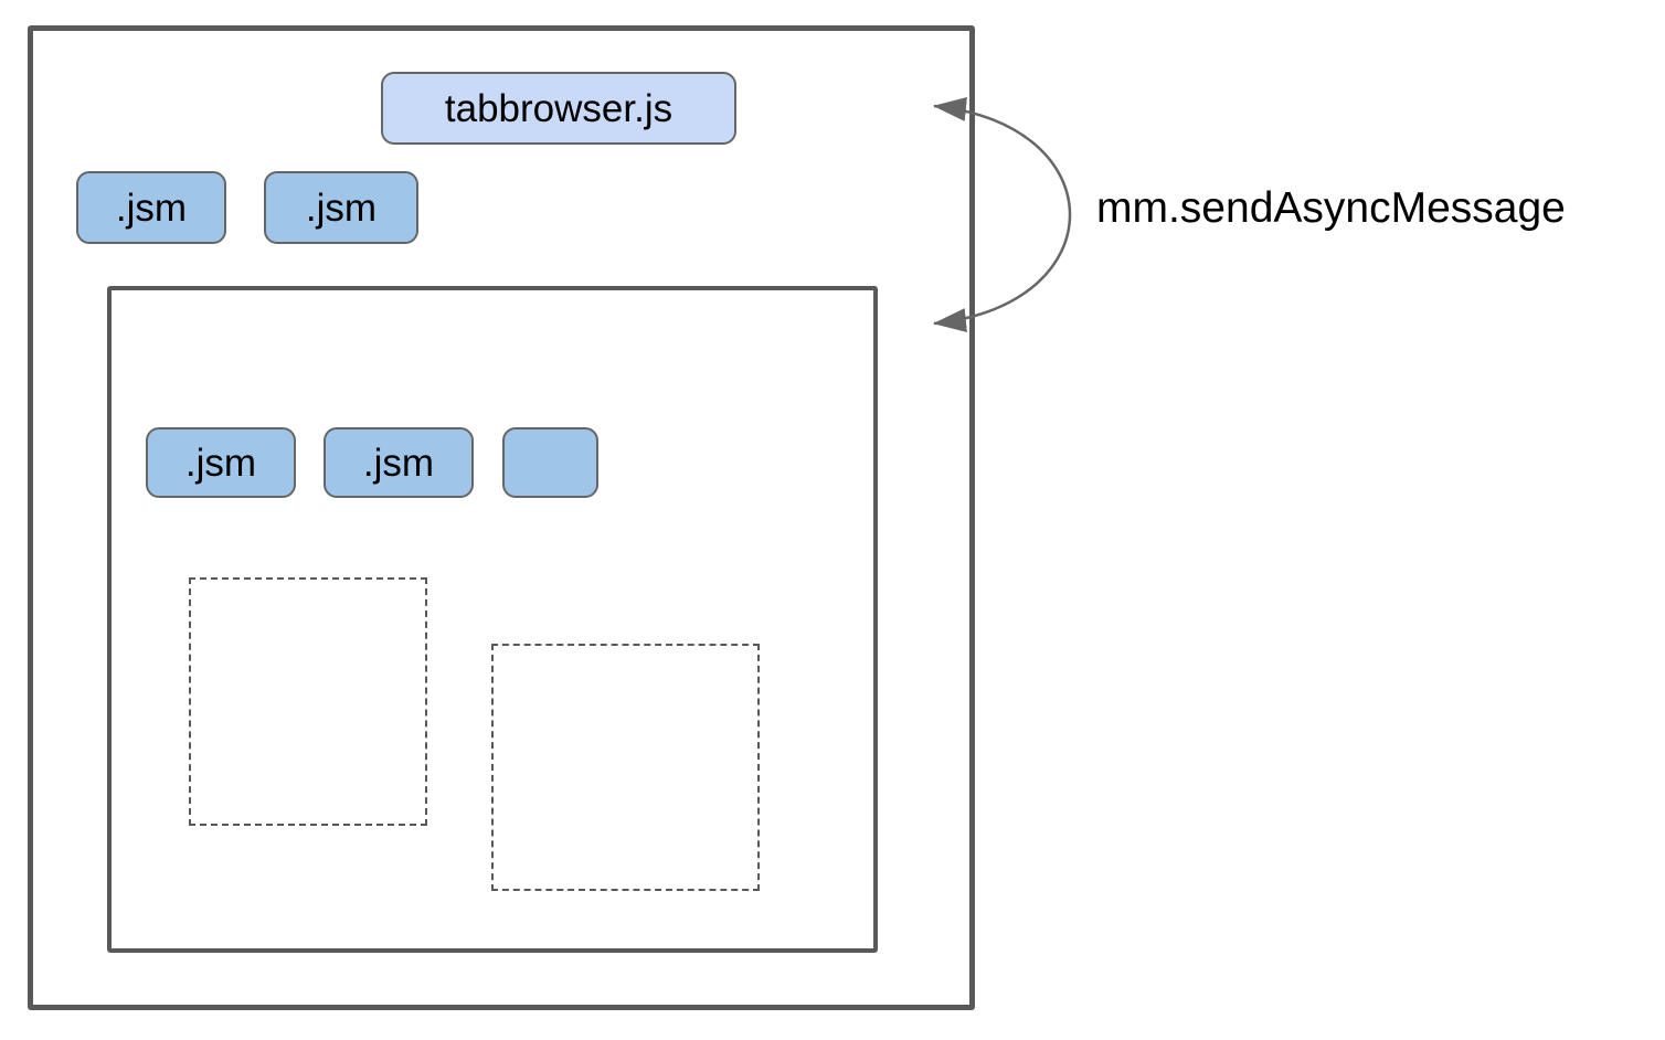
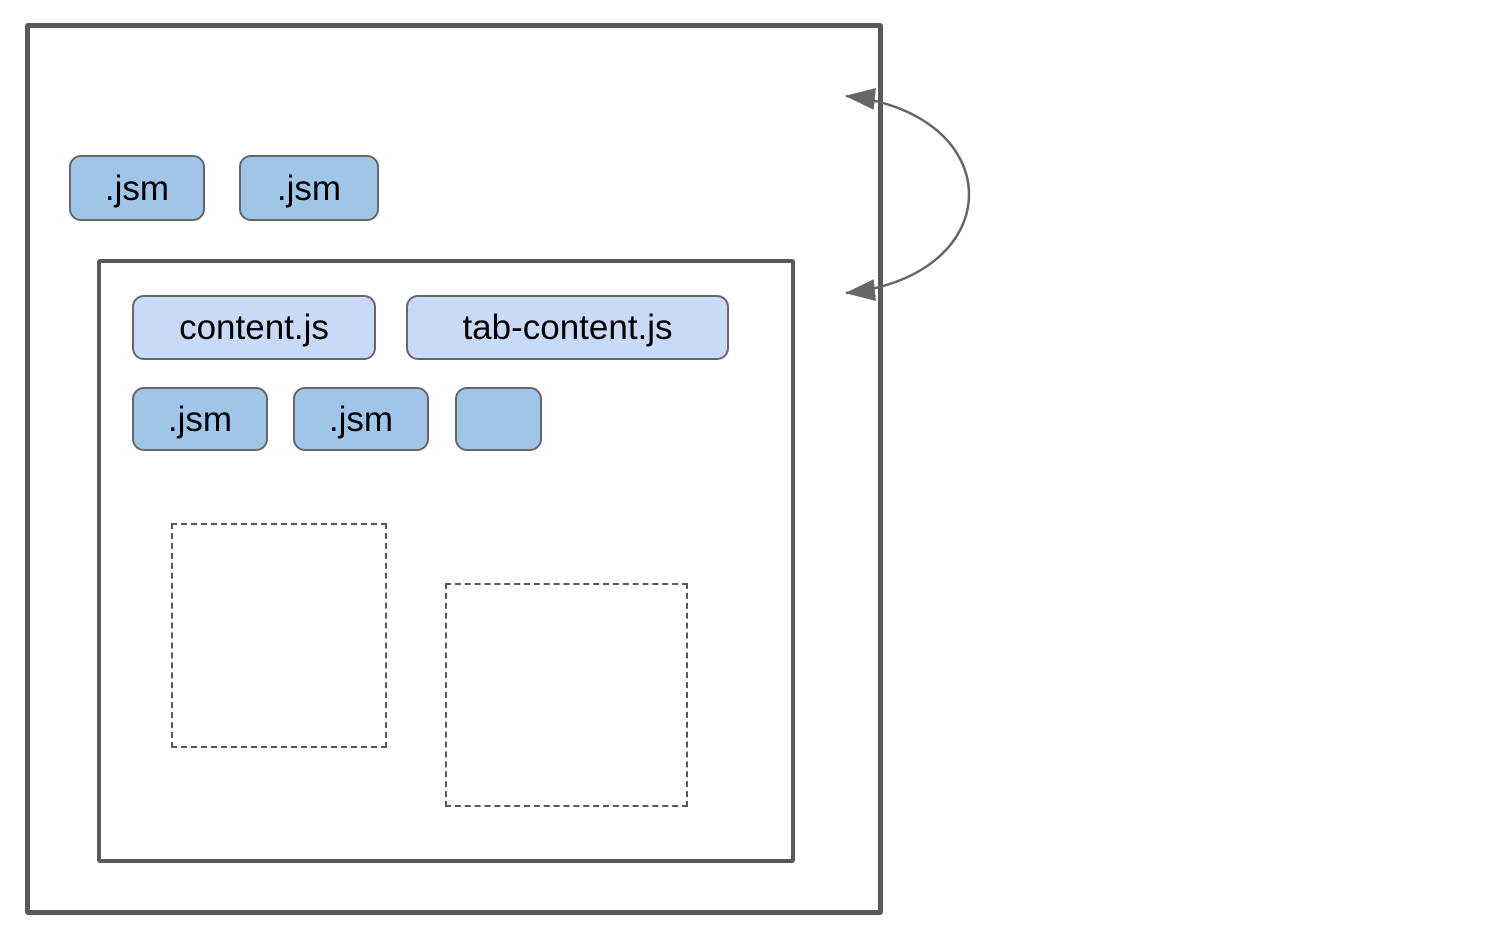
- tabbrowser.js
  .jsm
  .jsm
+ content.js
+ tab-content.js
  .jsm
  .jsm
- mm.sendAsyncMessage
